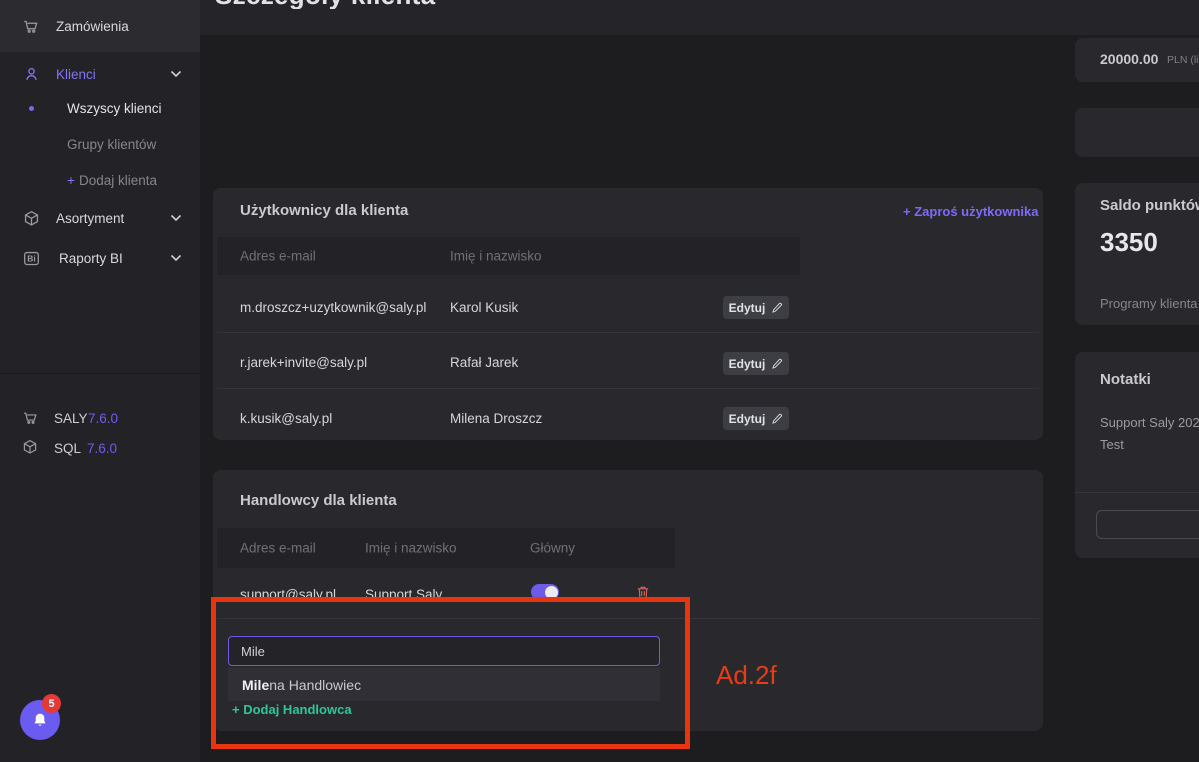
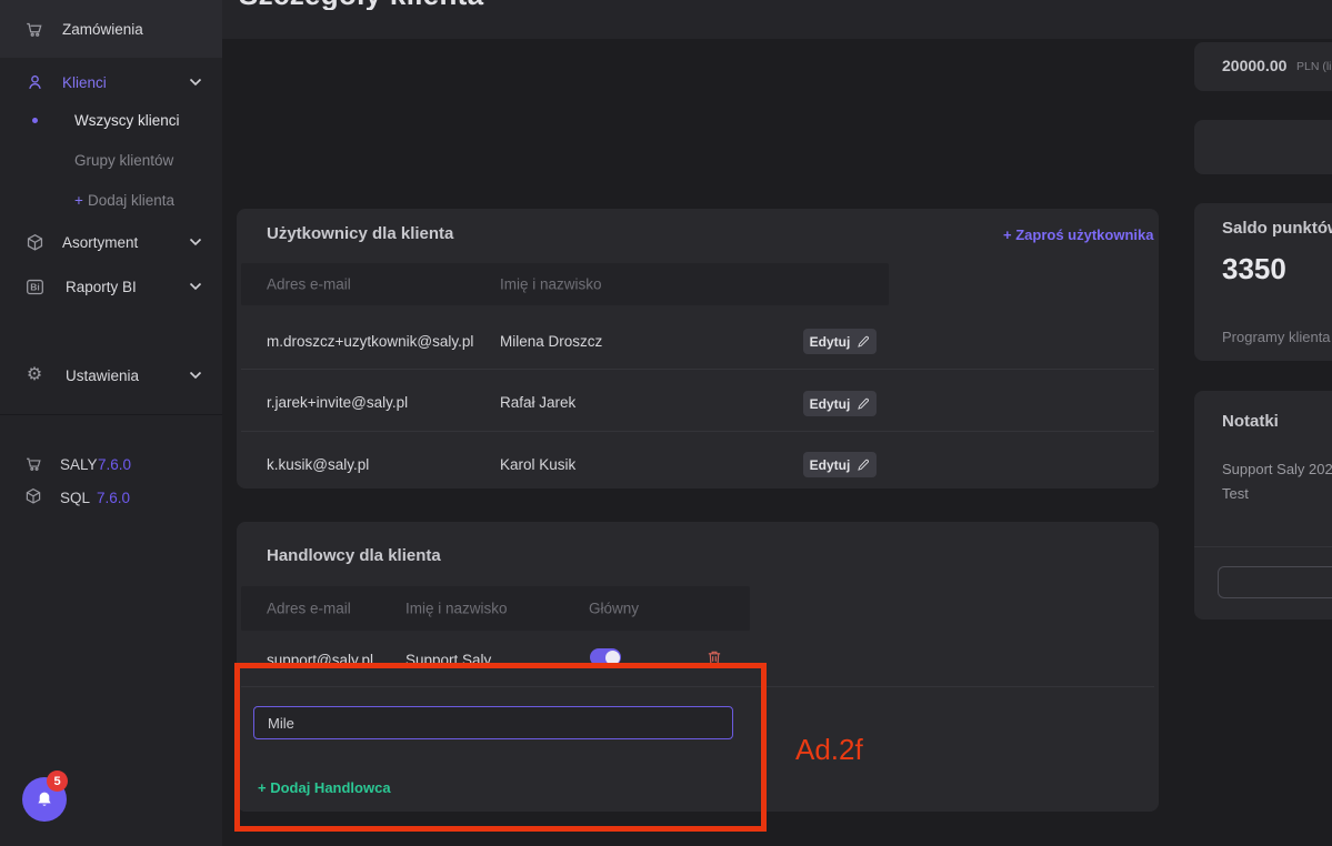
  Zamówienia
  Klienci
  Wszyscy klienci
  Grupy klientów
  +
  Dodaj klienta
  Asortyment
  Bi
  Raporty BI
+ ⚙
+ Ustawienia
  SALY
  7.6.0
  SQL
  7.6.0
  Użytkownicy dla klienta
  + Zaproś użytkownika
  Adres e-mail
  Imię i nazwisko
  m.droszcz+uzytkownik@saly.pl
- Karol Kusik
+ Milena Droszcz
  Edytuj
  r.jarek+invite@saly.pl
  Rafał Jarek
  Edytuj
  k.kusik@saly.pl
- Milena Droszcz
+ Karol Kusik
  Edytuj
  Handlowcy dla klienta
  Adres e-mail
  Imię i nazwisko
  Główny
  support@saly.pl
  Support Saly
  Mile
- Milena Handlowiec
  + Dodaj Handlowca
  20000.00
  Saldo punktó
  3350
  Programy klienta
  Notatki
  Support Saly 202
  Test
  Ad.2f
  5
